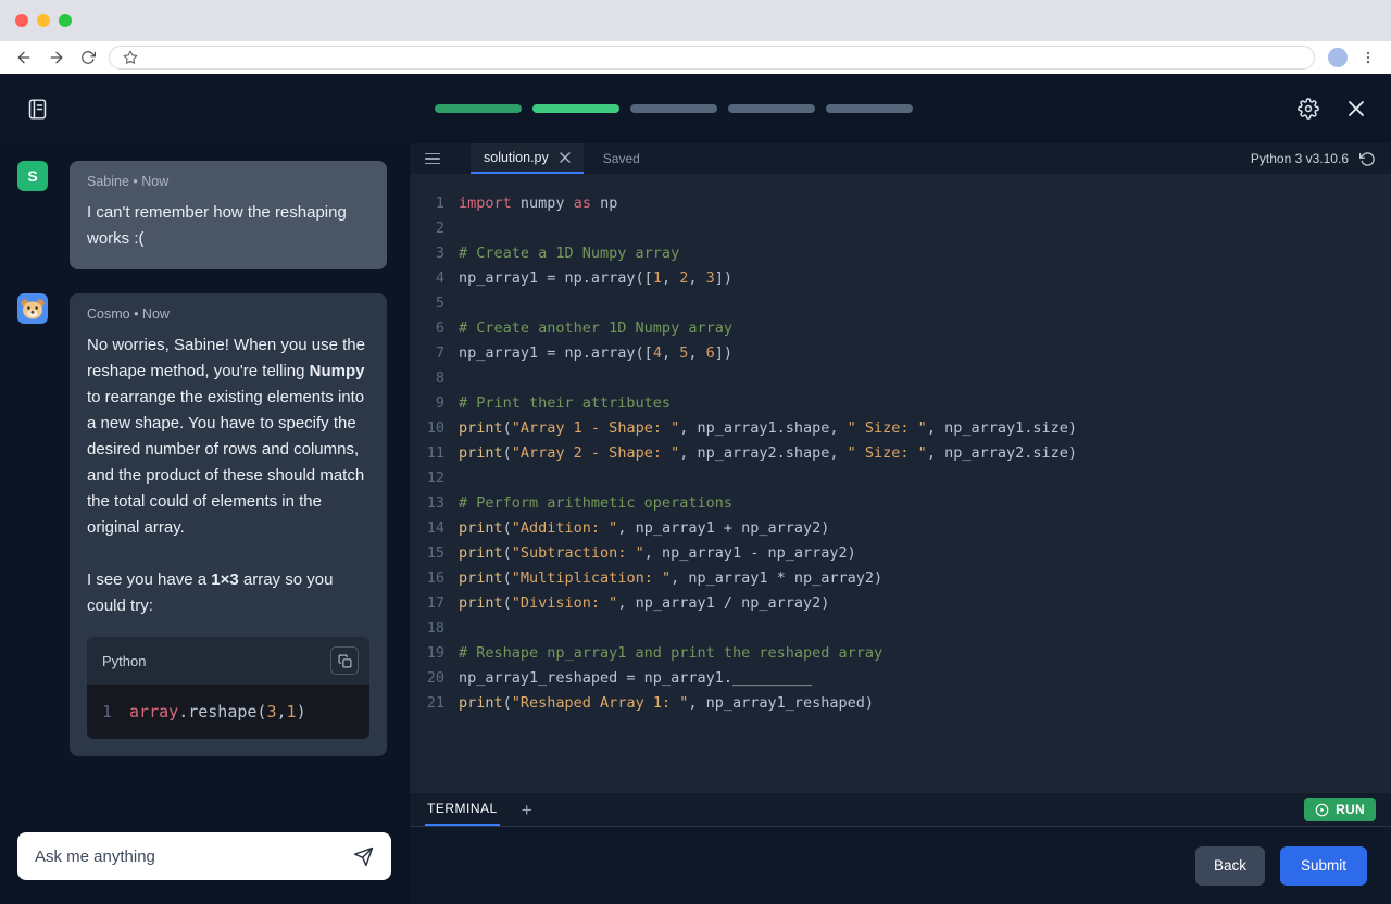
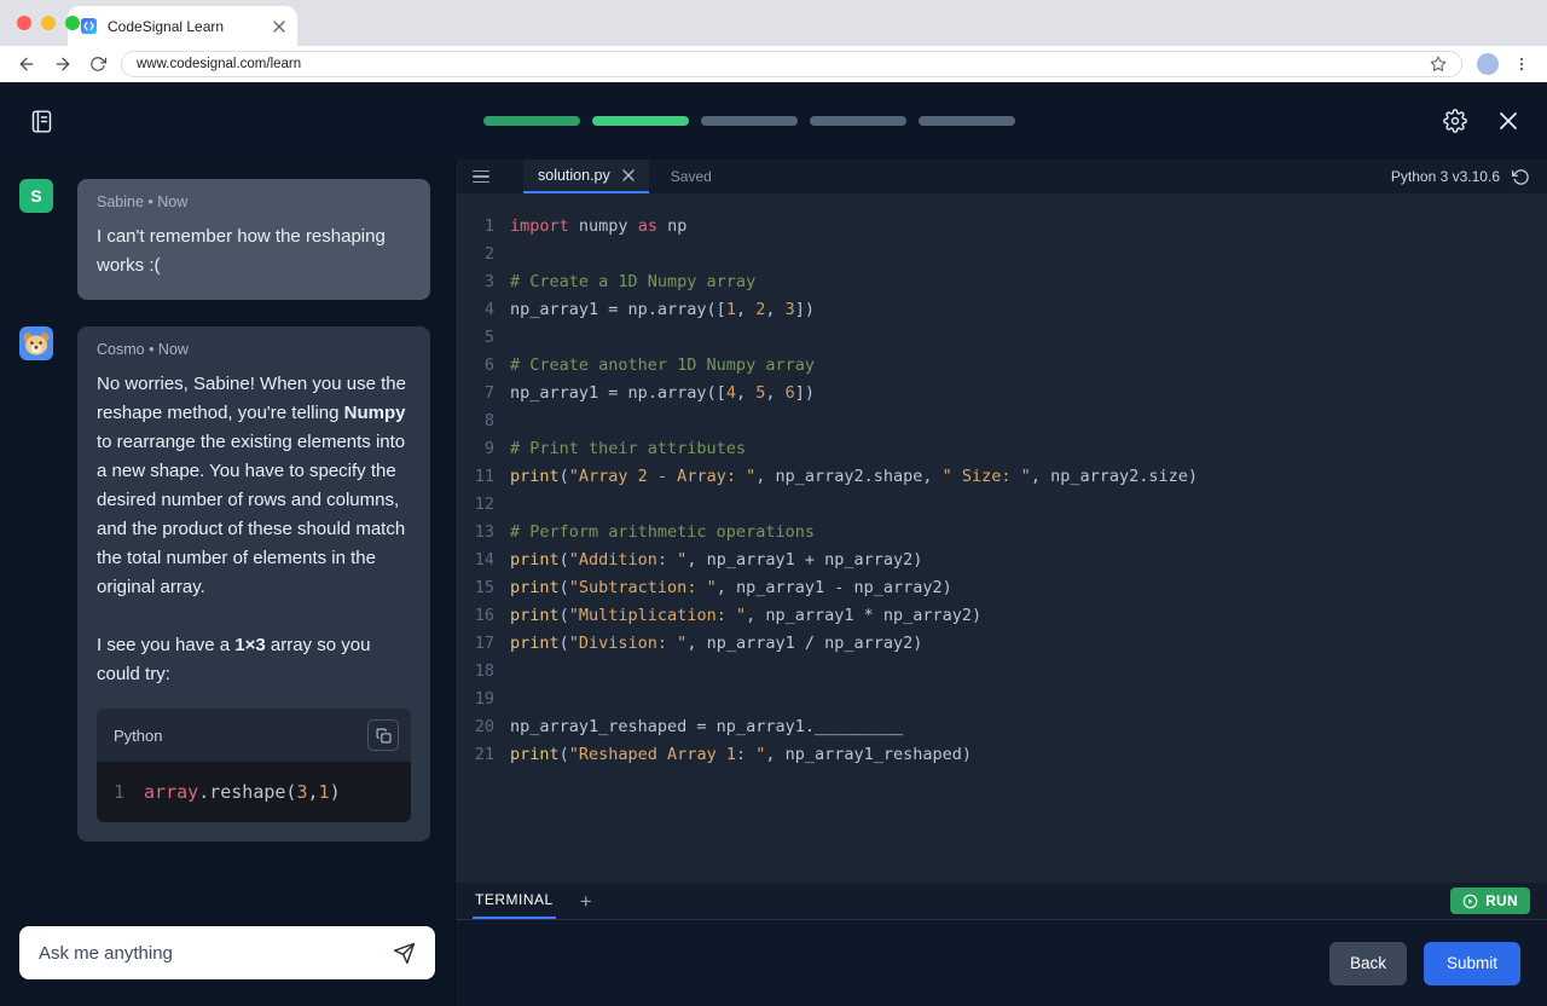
+ CodeSignal Learn
+ www.codesignal.com/learn
  S
  Sabine • Now
  I can't remember how the reshaping works :(
  Cosmo • Now
- No worries, Sabine! When you use the reshape method, you're telling Numpy to rearrange the existing elements into a new shape. You have to specify the desired number of rows and columns, and the product of these should match the total could of elements in the original array.
+ No worries, Sabine! When you use the reshape method, you're telling Numpy to rearrange the existing elements into a new shape. You have to specify the desired number of rows and columns, and the product of these should match the total number of elements in the original array.
  I see you have a 1×3 array so you could try:
  Python
  1
  array.reshape(3,1)
  Ask me anything
  solution.py
  Saved
  Python 3 v3.10.6
  1
  import numpy as np
  2
  3
  # Create a 1D Numpy array
  4
  np_array1 = np.array([1, 2, 3])
  5
  6
  # Create another 1D Numpy array
  7
  np_array1 = np.array([4, 5, 6])
  8
  9
  # Print their attributes
- 10
- print("Array 1 - Shape: ", np_array1.shape, " Size: ", np_array1.size)
  11
- print("Array 2 - Shape: ", np_array2.shape, " Size: ", np_array2.size)
+ print("Array 2 - Array: ", np_array2.shape, " Size: ", np_array2.size)
  12
  13
  # Perform arithmetic operations
  14
  print("Addition: ", np_array1 + np_array2)
  15
  print("Subtraction: ", np_array1 - np_array2)
  16
  print("Multiplication: ", np_array1 * np_array2)
  17
  print("Division: ", np_array1 / np_array2)
  18
  19
- # Reshape np_array1 and print the reshaped array
  20
  np_array1_reshaped = np_array1._________
  21
  print("Reshaped Array 1: ", np_array1_reshaped)
  TERMINAL
  +
  RUN
  Back
  Submit
